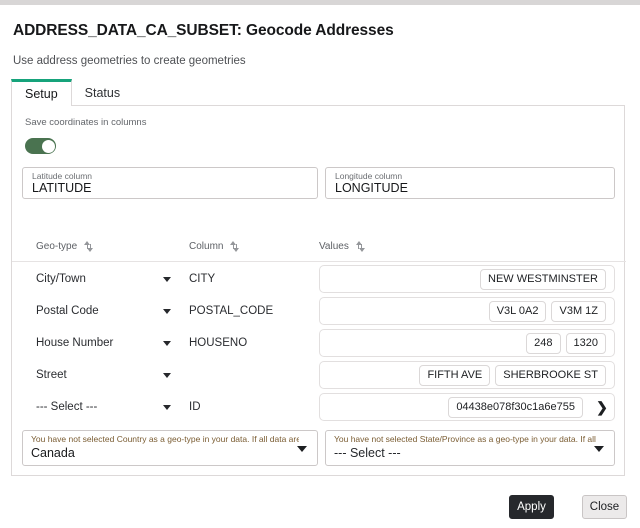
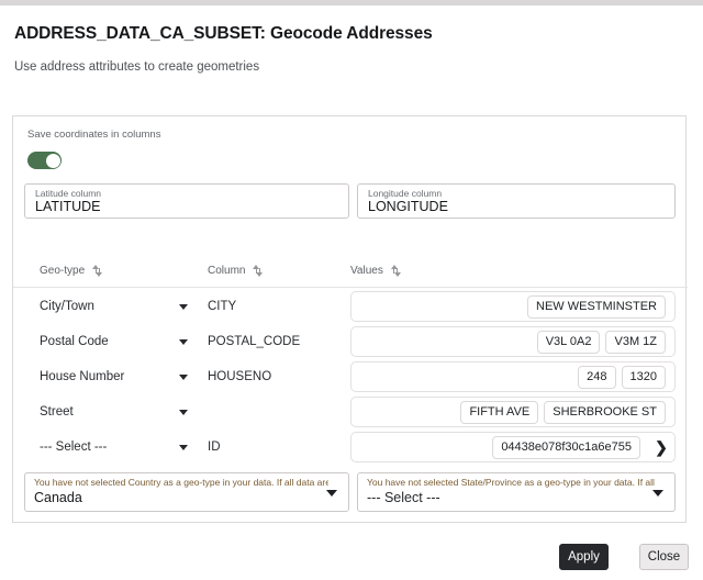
  ADDRESS_DATA_CA_SUBSET: Geocode Addresses
- Use address geometries to create geometries
+ Use address attributes to create geometries
- Setup
- Status
  Save coordinates in columns
  Latitude column
  LATITUDE
  Longitude column
  LONGITUDE
  Geo-type
  Column
  Values
  City/Town
  CITY
  NEW WESTMINSTER
  Postal Code
  POSTAL_CODE
  V3L 0A2
  V3M 1Z
  House Number
  HOUSENO
  248
  1320
  Street
  FIFTH AVE
  SHERBROOKE ST
  --- Select ---
  ID
  04438e078f30c1a6e755
  ❯
  You have not selected Country as a geo-type in your data. If all data are
  Canada
  You have not selected State/Province as a geo-type in your data. If all
  --- Select ---
  Apply
  Close
